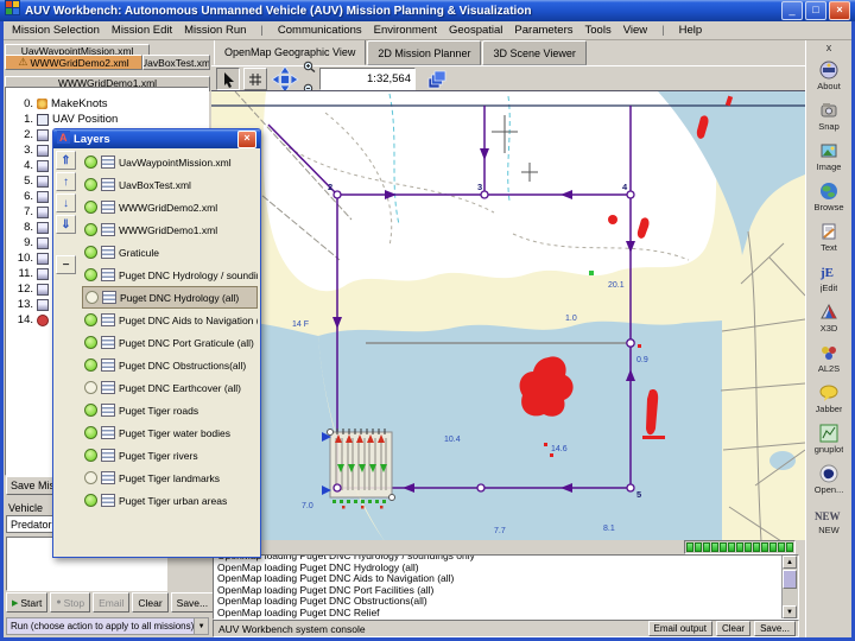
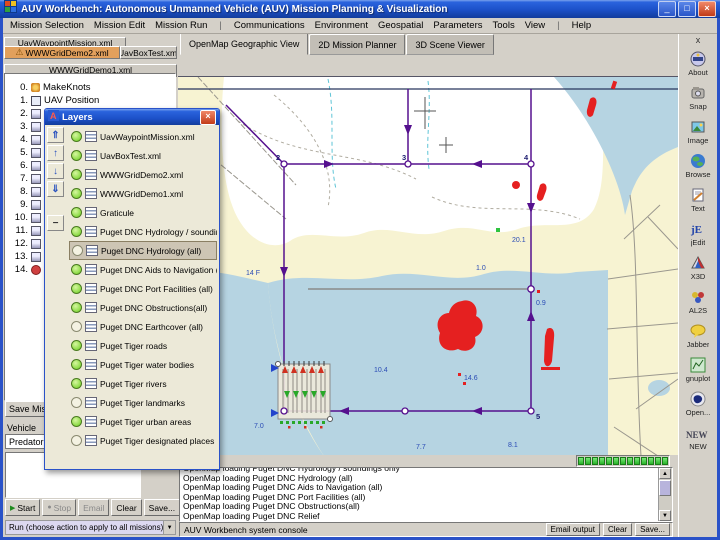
  AUV Workbench: Autonomous Unmanned Vehicle (AUV) Mission Planning & Visualization
  _
  □
  ×
  Mission Selection
  Mission Edit
  Mission Run
  |
  Communications
  Environment
  Geospatial
  Parameters
  Tools
  View
  |
  Help
  UavWaypointMission.xml
  ⚠
  WWWGridDemo2.xml
  UavBoxTest.xm
  WWWGridDemo1.xml
  0.
  MakeKnots
  1.
  UAV Position
  2.
  3.
  4.
  5.
  6.
  7.
  8.
  9.
  10.
  11.
  12.
  13.
  14.
  Vehicle
  Predator
  Start
  Stop
  Email
  Clear
  Save...
  Run (choose action to apply to all missions)
  OpenMap Geographic View
  2D Mission Planner
  3D Scene Viewer
- 1:32,564
  2
  3
  4
  5
  loading Puget DNC Hydrology / soundings only
  OpenMap loading Puget DNC Hydrology (all)
  OpenMap loading Puget DNC Aids to Navigation (all)
  OpenMap loading Puget DNC Port Facilities (all)
  OpenMap loading Puget DNC Obstructions(all)
  OpenMap loading Puget DNC Relief
  AUV Workbench system console
  Email output
  Clear
  Save...
  x
  About
  Snap
  Image
  Browse
  Text
  jE
  jEdit
  X3D
  AL2S
  Jabber
  gnuplot
  Open...
  NEW
  NEW
  A
  Layers
  ×
  ⇑
  ↑
  ↓
  ⇓
  −
  UavWaypointMission.xml
  UavBoxTest.xml
  WWWGridDemo2.xml
  WWWGridDemo1.xml
  Graticule
  Puget DNC Hydrology / soundi
  Puget DNC Hydrology (all)
  Puget DNC Aids to Navigation
- Puget DNC Port Graticule (all)
+ Puget DNC Port Facilities (all)
  Puget DNC Obstructions(all)
  Puget DNC Earthcover (all)
  Puget Tiger roads
  Puget Tiger water bodies
  Puget Tiger rivers
  Puget Tiger landmarks
  Puget Tiger urban areas
+ Puget Tiger designated places
